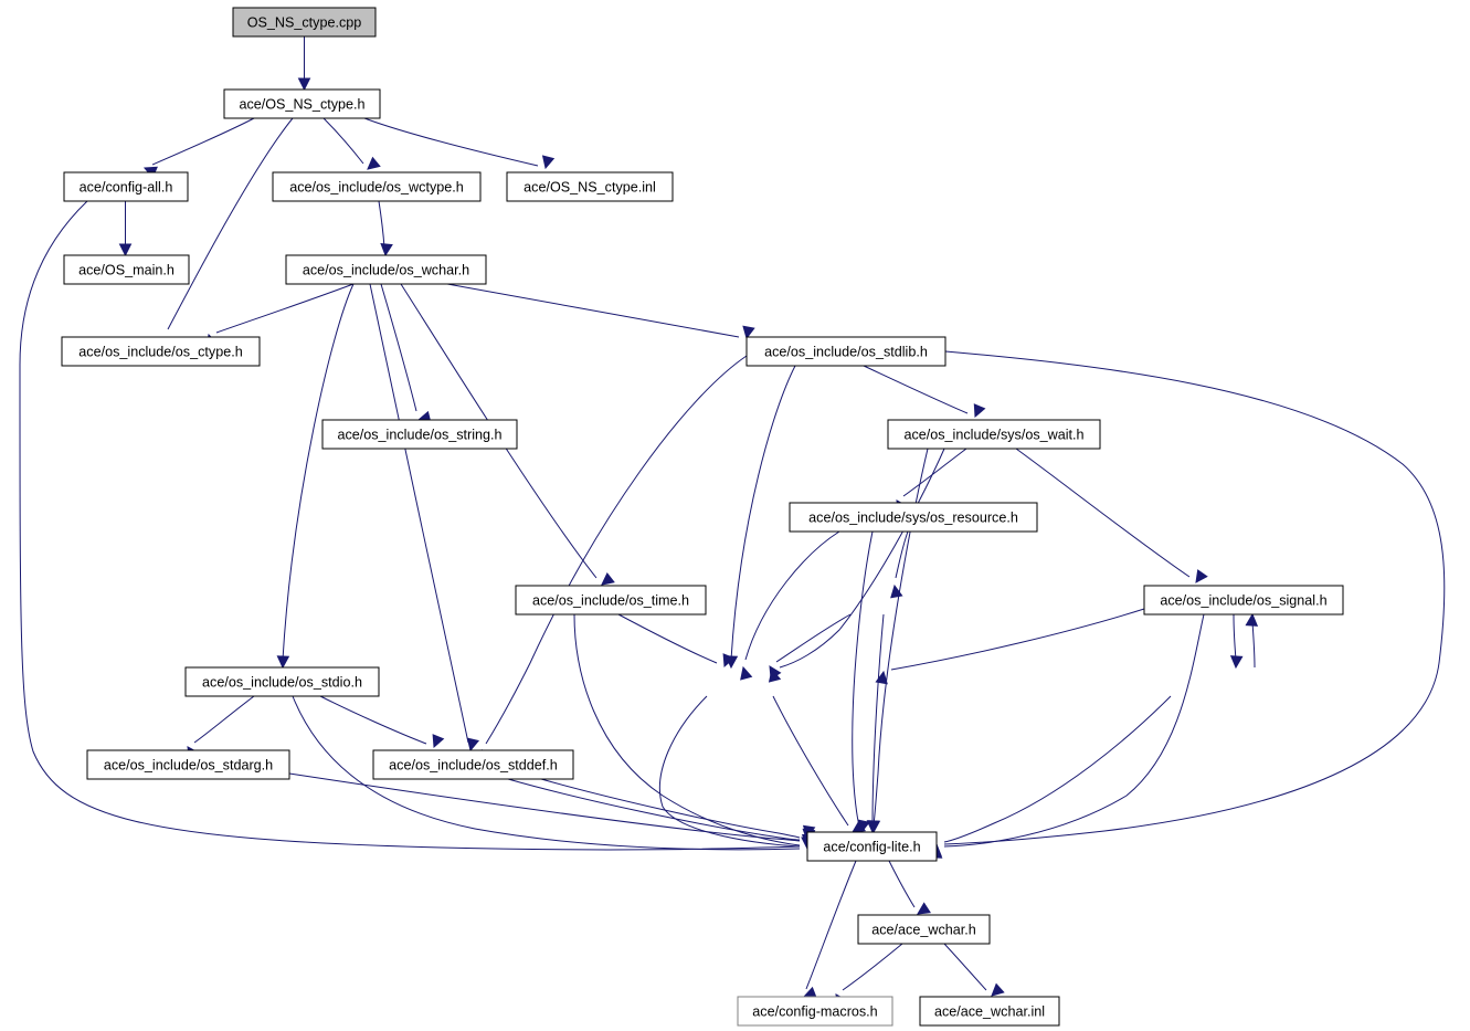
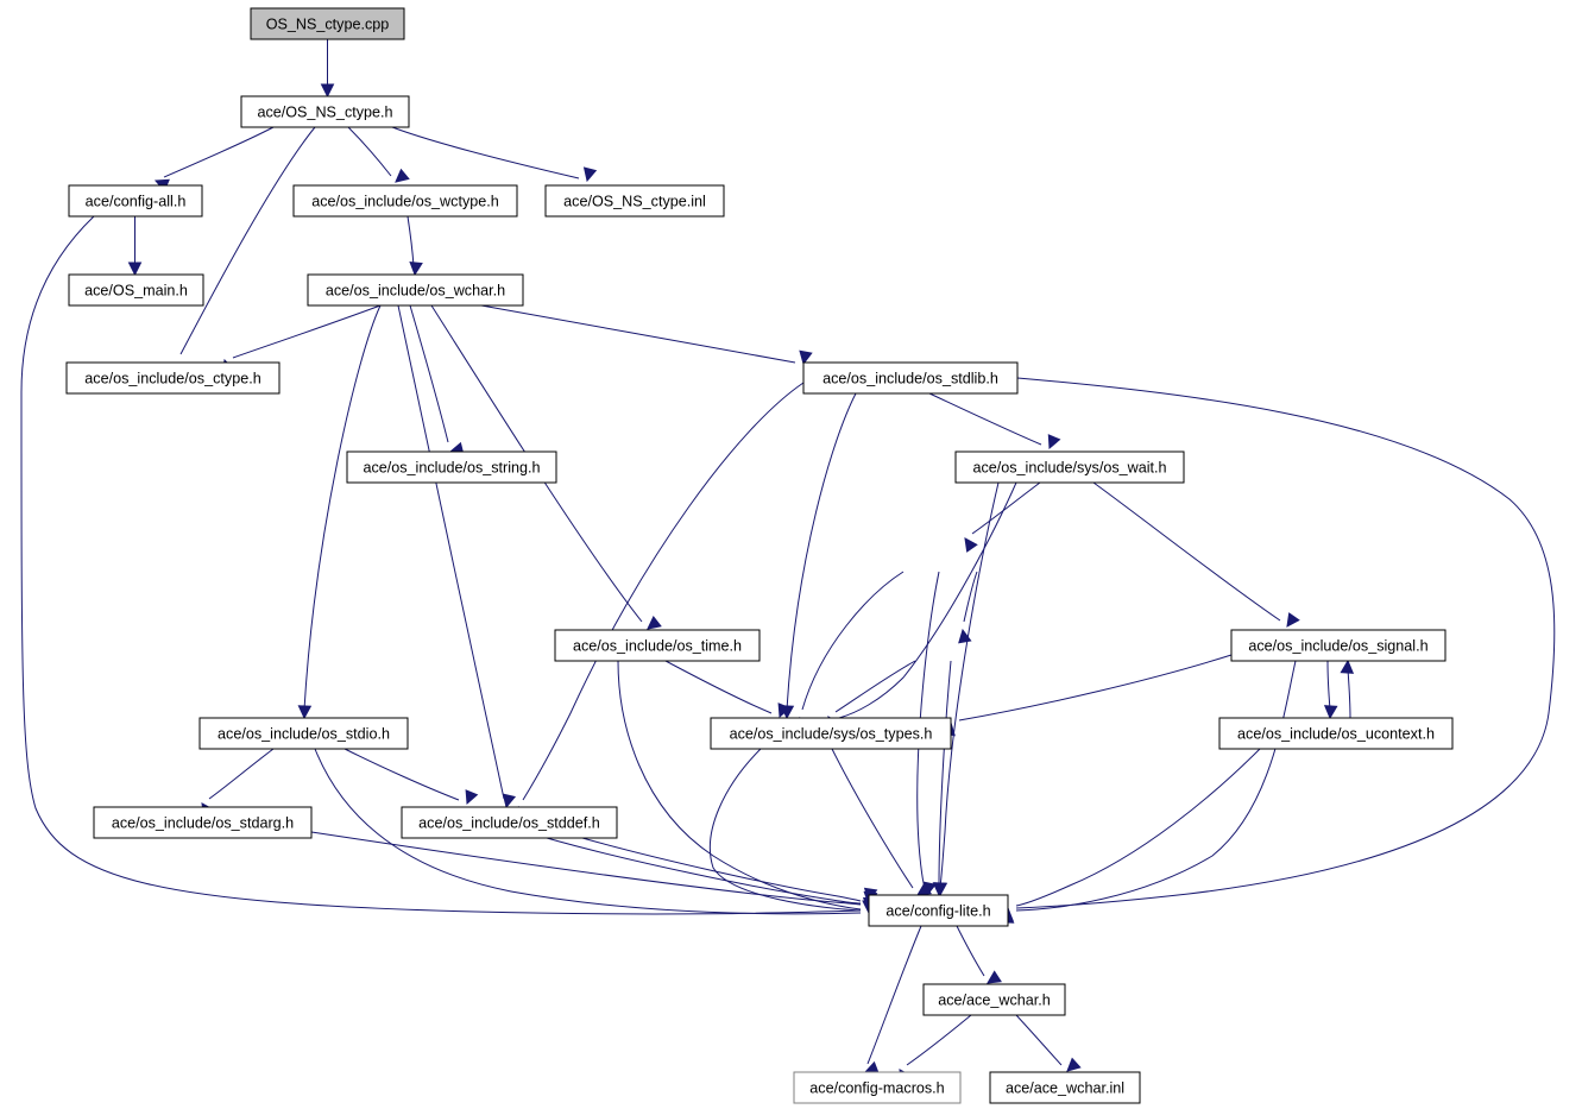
  OS_NS_ctype.cpp
  ace/OS_NS_ctype.h
  ace/config-all.h
  ace/os_include/os_wctype.h
  ace/OS_NS_ctype.inl
  ace/OS_main.h
  ace/os_include/os_wchar.h
  ace/os_include/os_ctype.h
  ace/os_include/os_stdlib.h
  ace/os_include/os_string.h
  ace/os_include/sys/os_wait.h
- ace/os_include/sys/os_resource.h
  ace/os_include/os_time.h
  ace/os_include/os_signal.h
  ace/os_include/os_stdio.h
+ ace/os_include/sys/os_types.h
+ ace/os_include/os_ucontext.h
  ace/os_include/os_stdarg.h
  ace/os_include/os_stddef.h
  ace/config-lite.h
  ace/ace_wchar.h
  ace/config-macros.h
  ace/ace_wchar.inl
